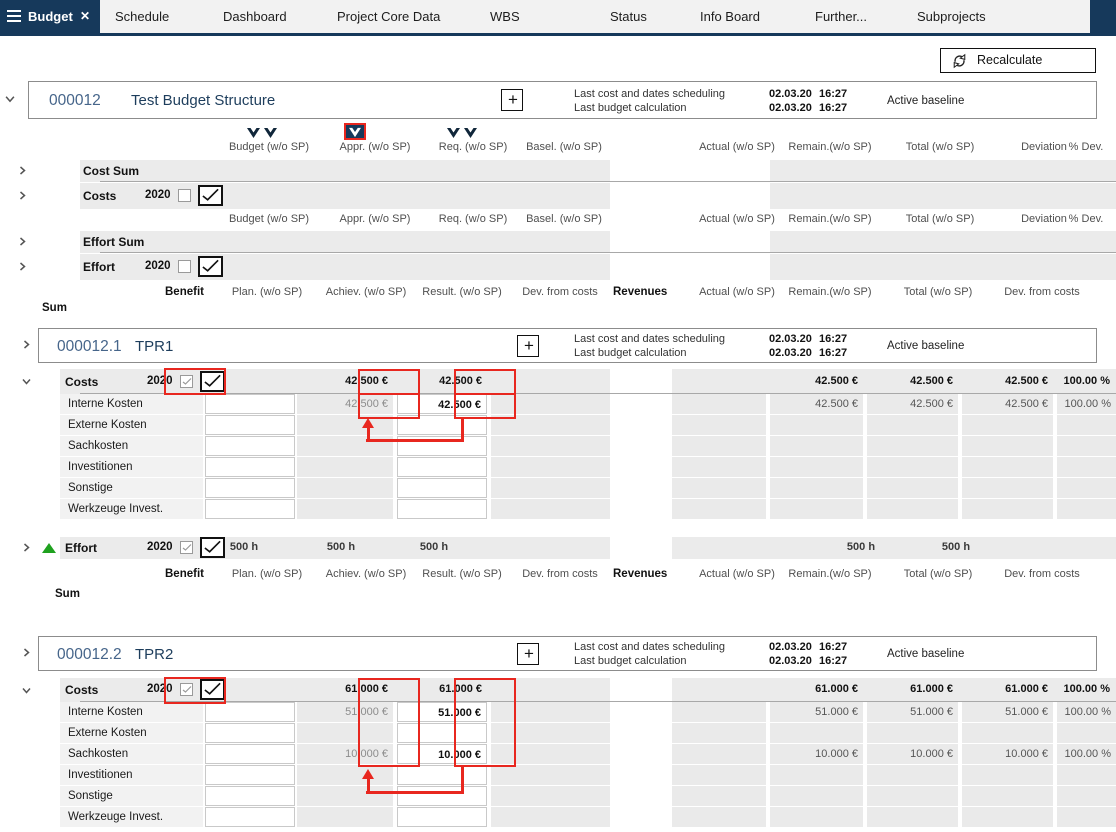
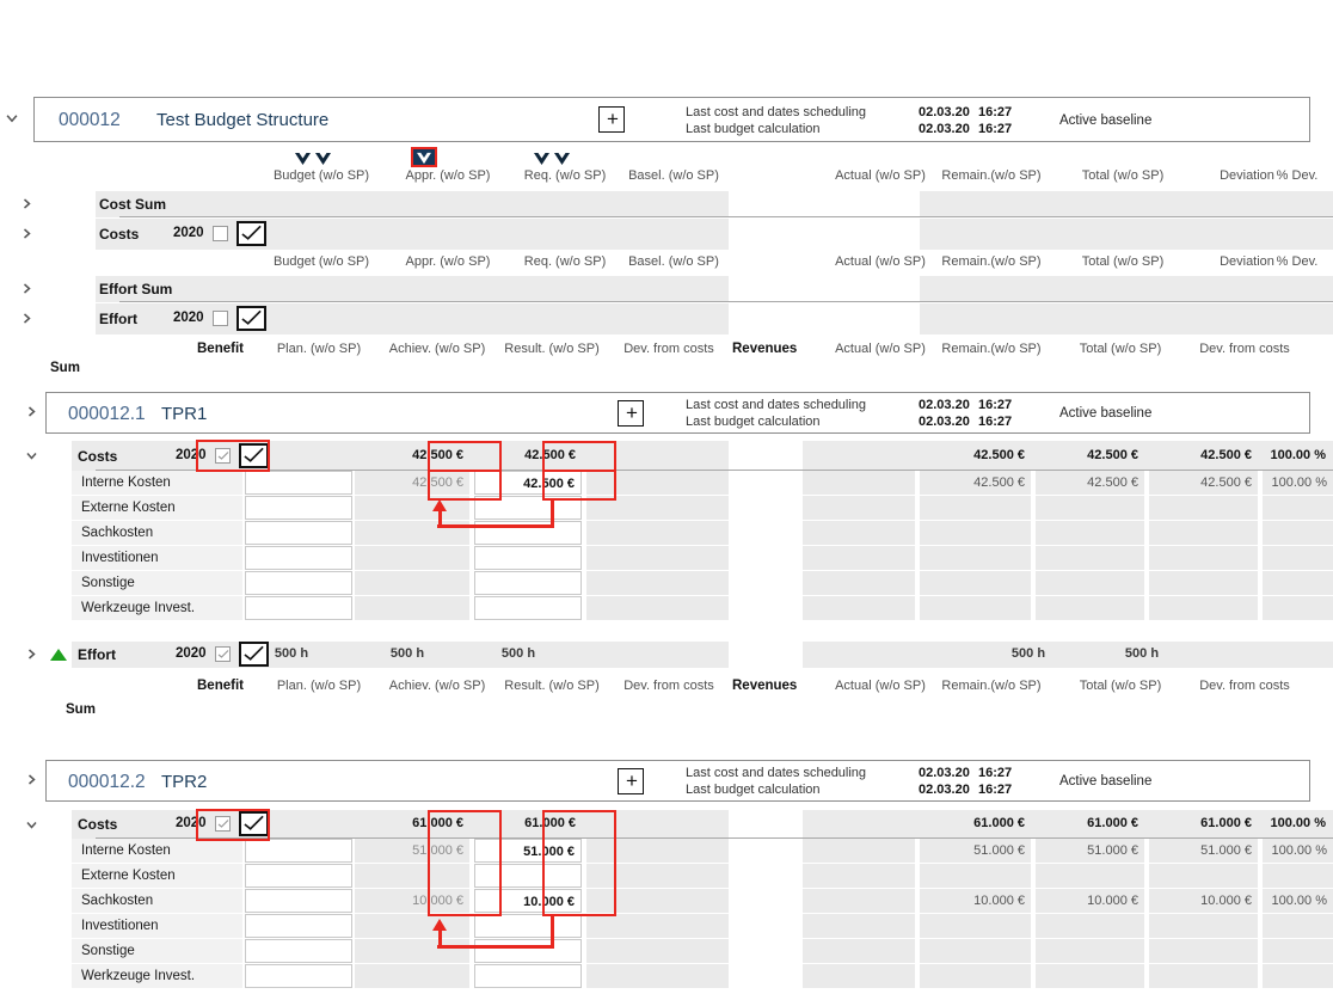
- Budget
- ✕
- Schedule
- Dashboard
- Project Core Data
- WBS
- Status
- Info Board
- Further...
- Subprojects
- Recalculate
  000012
  Test Budget Structure
  +
  Last cost and dates scheduling
  Last budget calculation
  02.03.20
  16:27
  02.03.20
  16:27
  Active baseline
  Budget (w/o SP)
  Appr. (w/o SP)
  Req. (w/o SP)
  Basel. (w/o SP)
  Actual (w/o SP)
  Remain.(w/o SP)
  Total (w/o SP)
  Deviation
  % Dev.
  Cost Sum
  Costs
  2020
  Budget (w/o SP)
  Appr. (w/o SP)
  Req. (w/o SP)
  Basel. (w/o SP)
  Actual (w/o SP)
  Remain.(w/o SP)
  Total (w/o SP)
  Deviation
  % Dev.
  Effort Sum
  Effort
  2020
  Benefit
  Plan. (w/o SP)
  Achiev. (w/o SP)
  Result. (w/o SP)
  Dev. from costs
  Revenues
  Actual (w/o SP)
  Remain.(w/o SP)
  Total (w/o SP)
  Dev. from costs
  Sum
  000012.1
  TPR1
  +
  Last cost and dates scheduling
  Last budget calculation
  02.03.20
  16:27
  02.03.20
  16:27
  Active baseline
  Costs
  2020
  42.500 €
  42.500 €
  42.500 €
  42.500 €
  42.500 €
  100.00 %
  Interne Kosten
  42.500 €
  42.500 €
  42.500 €
  42.500 €
  42.500 €
  100.00 %
  Externe Kosten
  Sachkosten
  Investitionen
  Sonstige
  Werkzeuge Invest.
  Effort
  2020
  500 h
  500 h
  500 h
  500 h
  500 h
  Benefit
  Plan. (w/o SP)
  Achiev. (w/o SP)
  Result. (w/o SP)
  Dev. from costs
  Revenues
  Actual (w/o SP)
  Remain.(w/o SP)
  Total (w/o SP)
  Dev. from costs
  Sum
  000012.2
  TPR2
  +
  Last cost and dates scheduling
  Last budget calculation
  02.03.20
  16:27
  02.03.20
  16:27
  Active baseline
  Costs
  2020
  61.000 €
  61.000 €
  61.000 €
  61.000 €
  61.000 €
  100.00 %
  Interne Kosten
  51.000 €
  51.000 €
  51.000 €
  51.000 €
  51.000 €
  100.00 %
  Externe Kosten
  Sachkosten
  10.000 €
  10.000 €
  10.000 €
  10.000 €
  10.000 €
  100.00 %
  Investitionen
  Sonstige
  Werkzeuge Invest.
